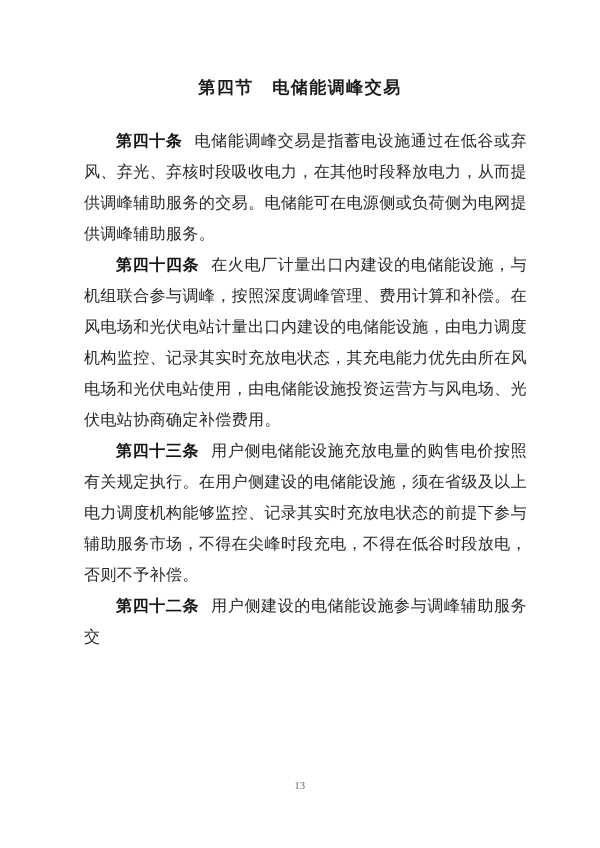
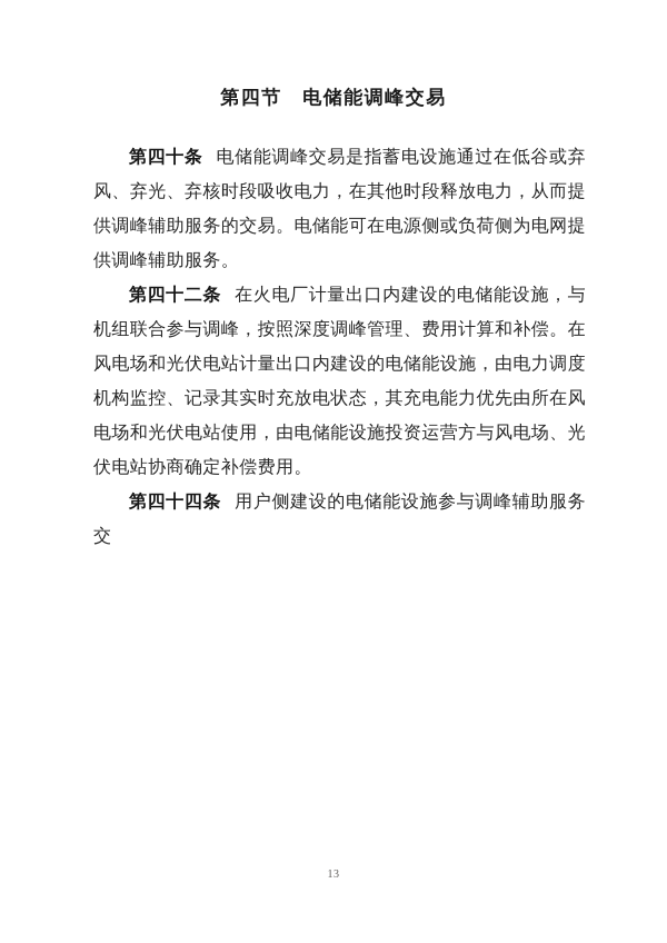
  第四节 电储能调峰交易
  第四十条 电储能调峰交易是指蓄电设施通过在低谷或弃风、弃光、弃核时段吸收电力，在其他时段释放电力，从而提供调峰辅助服务的交易。电储能可在电源侧或负荷侧为电网提供调峰辅助服务。
- 第四十四条 在火电厂计量出口内建设的电储能设施，与机组联合参与调峰，按照深度调峰管理、费用计算和补偿。在风电场和光伏电站计量出口内建设的电储能设施，由电力调度机构监控、记录其实时充放电状态，其充电能力优先由所在风电场和光伏电站使用，由电储能设施投资运营方与风电场、光伏电站协商确定补偿费用。
+ 第四十二条 在火电厂计量出口内建设的电储能设施，与机组联合参与调峰，按照深度调峰管理、费用计算和补偿。在风电场和光伏电站计量出口内建设的电储能设施，由电力调度机构监控、记录其实时充放电状态，其充电能力优先由所在风电场和光伏电站使用，由电储能设施投资运营方与风电场、光伏电站协商确定补偿费用。
- 第四十三条 用户侧电储能设施充放电量的购售电价按照有关规定执行。在用户侧建设的电储能设施，须在省级及以上电力调度机构能够监控、记录其实时充放电状态的前提下参与辅助服务市场，不得在尖峰时段充电，不得在低谷时段放电，否则不予补偿。
- 第四十二条 用户侧建设的电储能设施参与调峰辅助服务交
+ 第四十四条 用户侧建设的电储能设施参与调峰辅助服务交
  13
